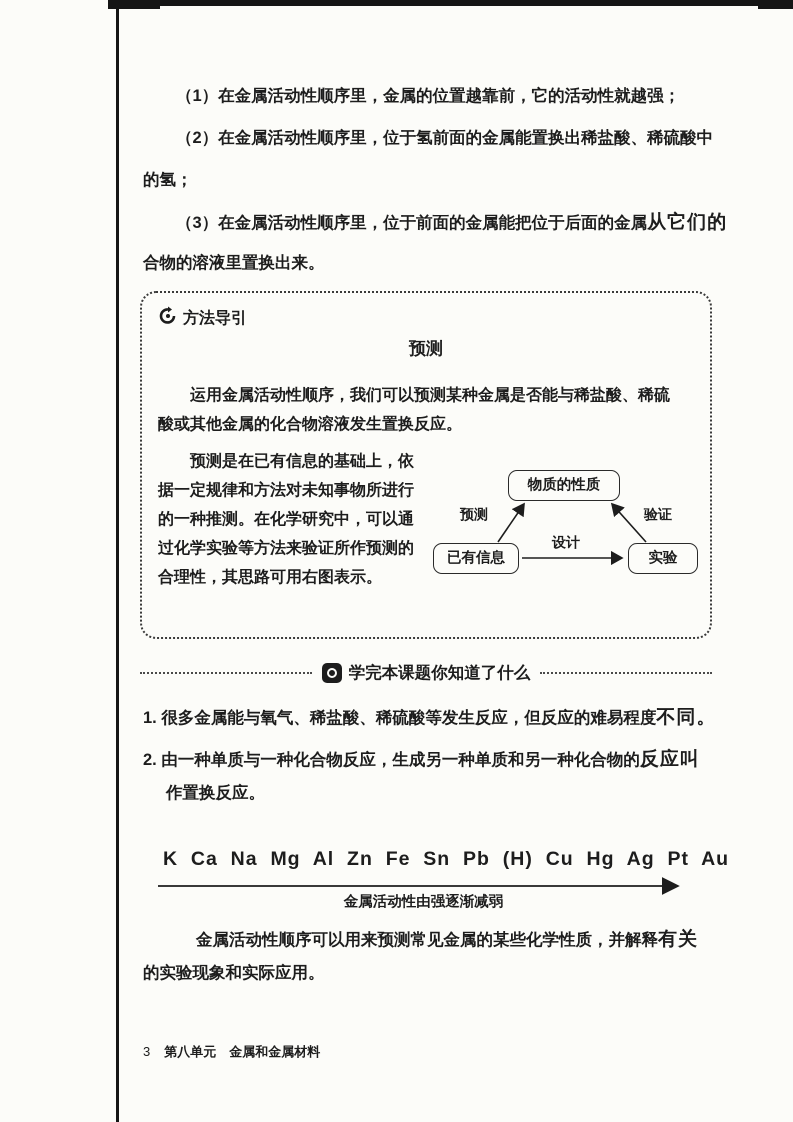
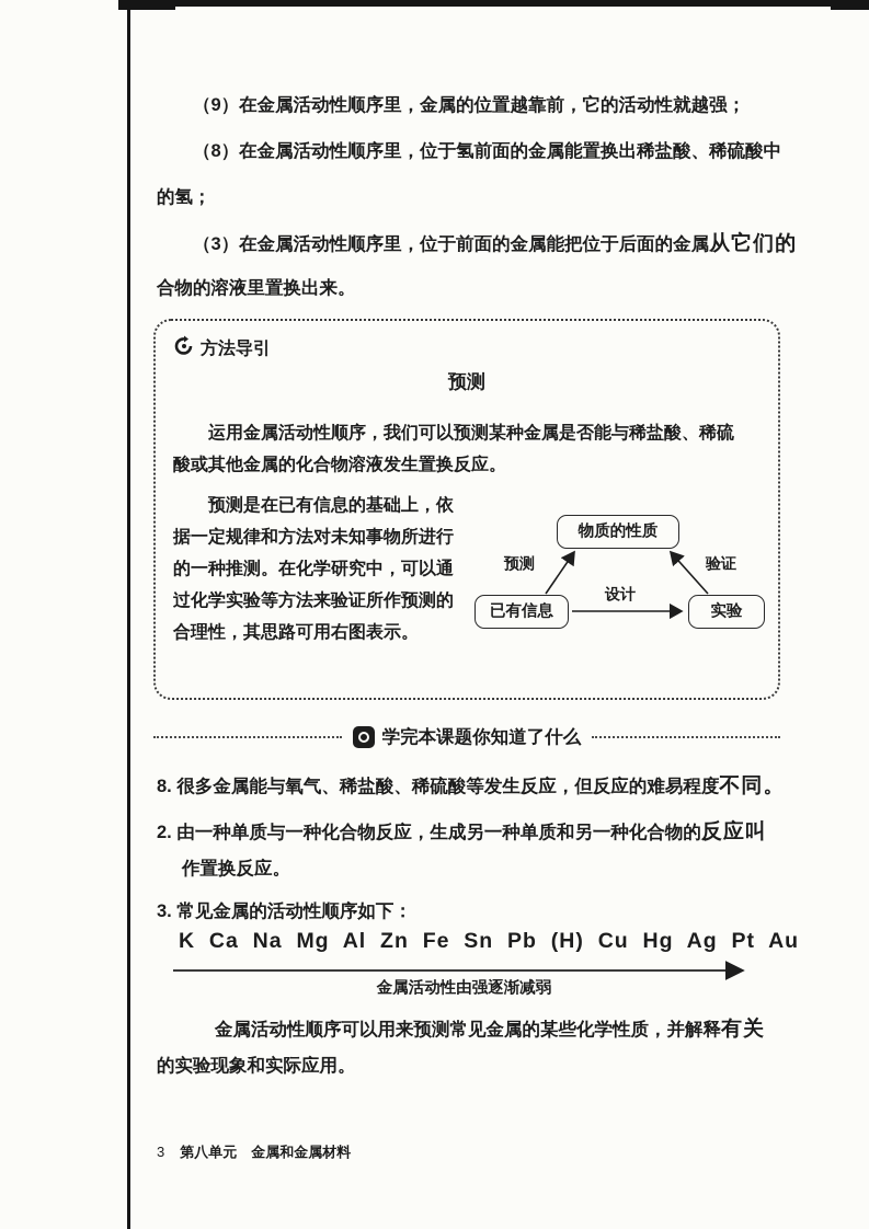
- （1）在金属活动性顺序里，金属的位置越靠前，它的活动性就越强；
+ （9）在金属活动性顺序里，金属的位置越靠前，它的活动性就越强；
- （2）在金属活动性顺序里，位于氢前面的金属能置换出稀盐酸、稀硫酸中
+ （8）在金属活动性顺序里，位于氢前面的金属能置换出稀盐酸、稀硫酸中
  的氢；
  （3）在金属活动性顺序里，位于前面的金属能把位于后面的金属从它们的
  合物的溶液里置换出来。
  方法导引
  预测
  运用金属活动性顺序，我们可以预测某种金属是否能与稀盐酸、稀硫
  酸或其他金属的化合物溶液发生置换反应。
  预测是在已有信息的基础上，依
  据一定规律和方法对未知事物所进行
  的一种推测。在化学研究中，可以通
  过化学实验等方法来验证所作预测的
  合理性，其思路可用右图表示。
  物质的性质
  已有信息
  实验
  预测
  验证
  设计
  学完本课题你知道了什么
- 1. 很多金属能与氧气、稀盐酸、稀硫酸等发生反应，但反应的难易程度不同。
+ 8. 很多金属能与氧气、稀盐酸、稀硫酸等发生反应，但反应的难易程度不同。
  2. 由一种单质与一种化合物反应，生成另一种单质和另一种化合物的反应叫
  作置换反应。
+ 3. 常见金属的活动性顺序如下：
  K Ca Na Mg Al Zn Fe Sn Pb (H) Cu Hg Ag Pt Au
  金属活动性由强逐渐减弱
  金属活动性顺序可以用来预测常见金属的某些化学性质，并解释有关
  的实验现象和实际应用。
  3 第八单元 金属和金属材料
